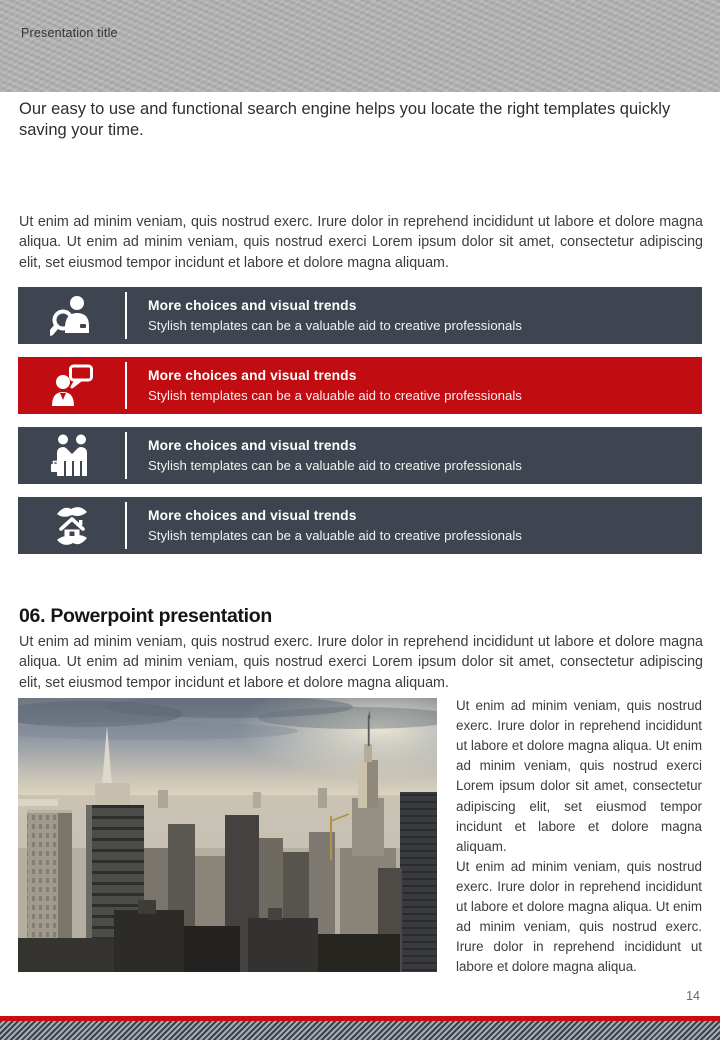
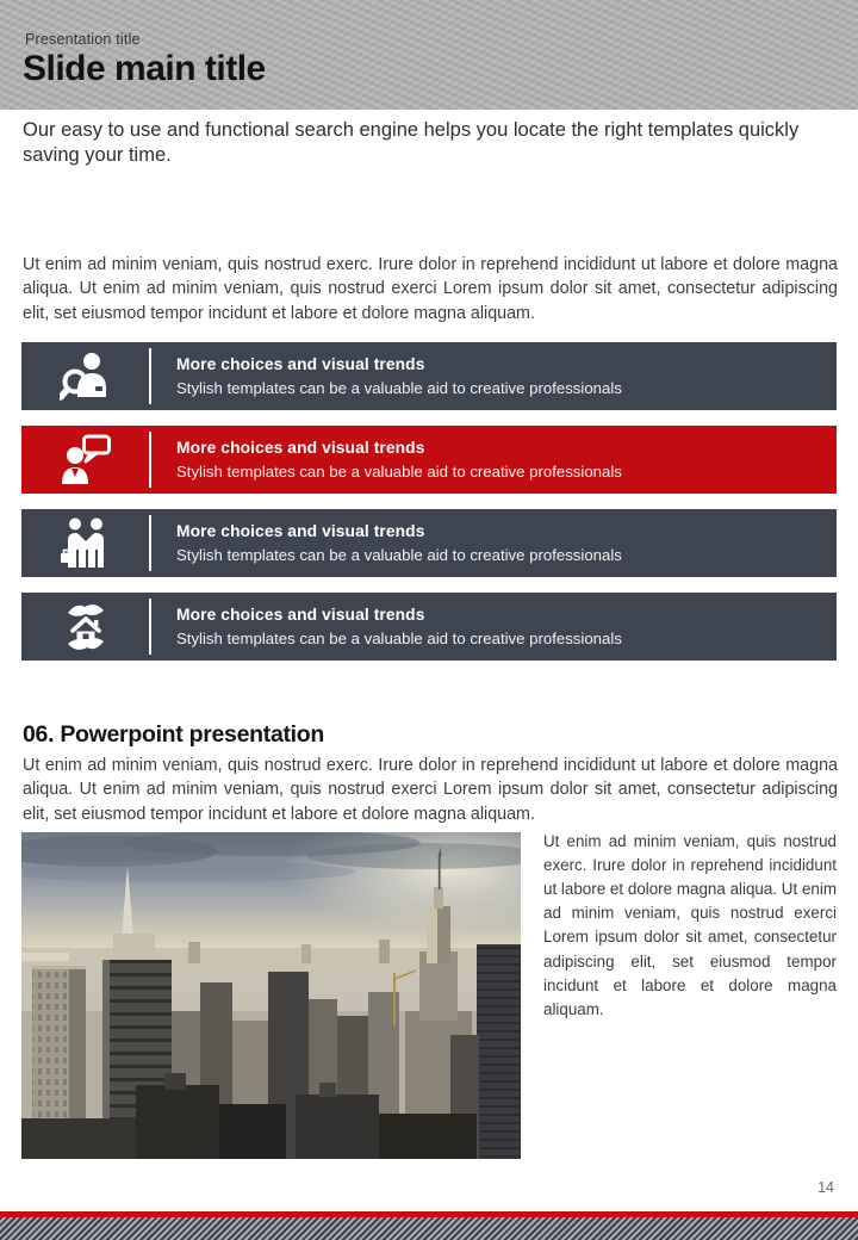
  Presentation title
+ Slide main title
  Our easy to use and functional search engine helps you locate the right templates quickly saving your time.
  Ut enim ad minim veniam, quis nostrud exerc. Irure dolor in reprehend incididunt ut labore et dolore magna aliqua. Ut enim ad minim veniam, quis nostrud exerci Lorem ipsum dolor sit amet, consectetur adipiscing elit, set eiusmod tempor incidunt et labore et dolore magna aliquam.
  More choices and visual trends
  Stylish templates can be a valuable aid to creative professionals
  More choices and visual trends
  Stylish templates can be a valuable aid to creative professionals
  More choices and visual trends
  Stylish templates can be a valuable aid to creative professionals
  More choices and visual trends
  Stylish templates can be a valuable aid to creative professionals
  06. Powerpoint presentation
  Ut enim ad minim veniam, quis nostrud exerc. Irure dolor in reprehend incididunt ut labore et dolore magna aliqua. Ut enim ad minim veniam, quis nostrud exerci Lorem ipsum dolor sit amet, consectetur adipiscing elit, set eiusmod tempor incidunt et labore et dolore magna aliquam.
  Ut enim ad minim veniam, quis nostrud exerc. Irure dolor in reprehend incididunt ut labore et dolore magna aliqua. Ut enim ad minim veniam, quis nostrud exerci Lorem ipsum dolor sit amet, consectetur adipiscing elit, set eiusmod tempor incidunt et labore et dolore magna aliquam.
- Ut enim ad minim veniam, quis nostrud exerc. Irure dolor in reprehend incididunt ut labore et dolore magna aliqua. Ut enim ad minim veniam, quis nostrud exerc. Irure dolor in reprehend incididunt ut labore et dolore magna aliqua.
  14
